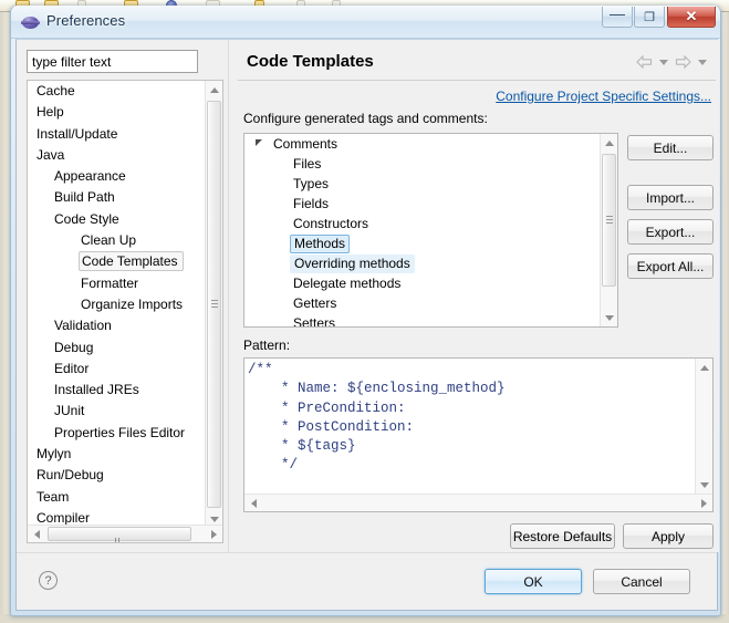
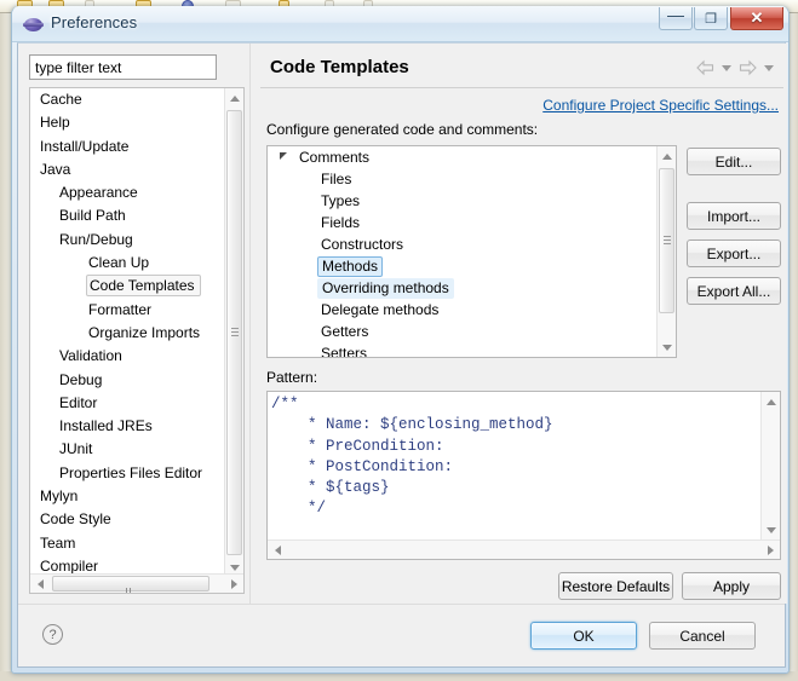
  Preferences
  —
  ❐
  ✕
  type filter text
  Cache
  Help
  Install/Update
  Java
  Appearance
  Build Path
- Code Style
+ Run/Debug
  Clean Up
  Code Templates
  Formatter
  Organize Imports
  Validation
  Debug
  Editor
  Installed JREs
  JUnit
  Properties Files Editor
  Mylyn
- Run/Debug
+ Code Style
  Team
  Compiler
  Code Templates
  Configure Project Specific Settings...
- Configure generated tags and comments:
+ Configure generated code and comments:
  Comments
  Files
  Types
  Fields
  Constructors
  Methods
  Overriding methods
  Delegate methods
  Getters
  Setters
  Edit...
  Import...
  Export...
  Export All...
  Pattern:
  /**
  * Name: ${enclosing_method}
  * PreCondition:
  * PostCondition:
  * ${tags}
  */
  Restore Defaults
  Apply
  ?
  OK
  Cancel
